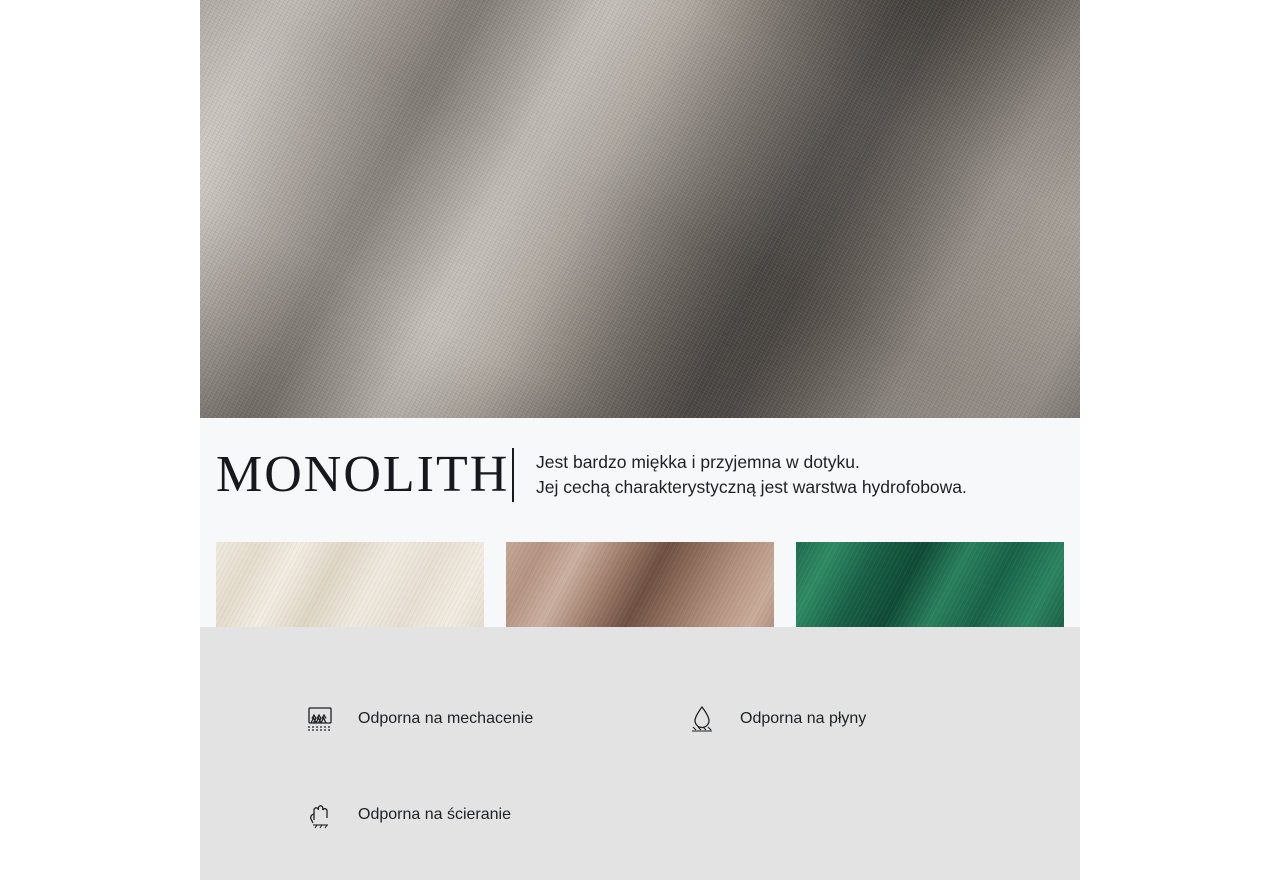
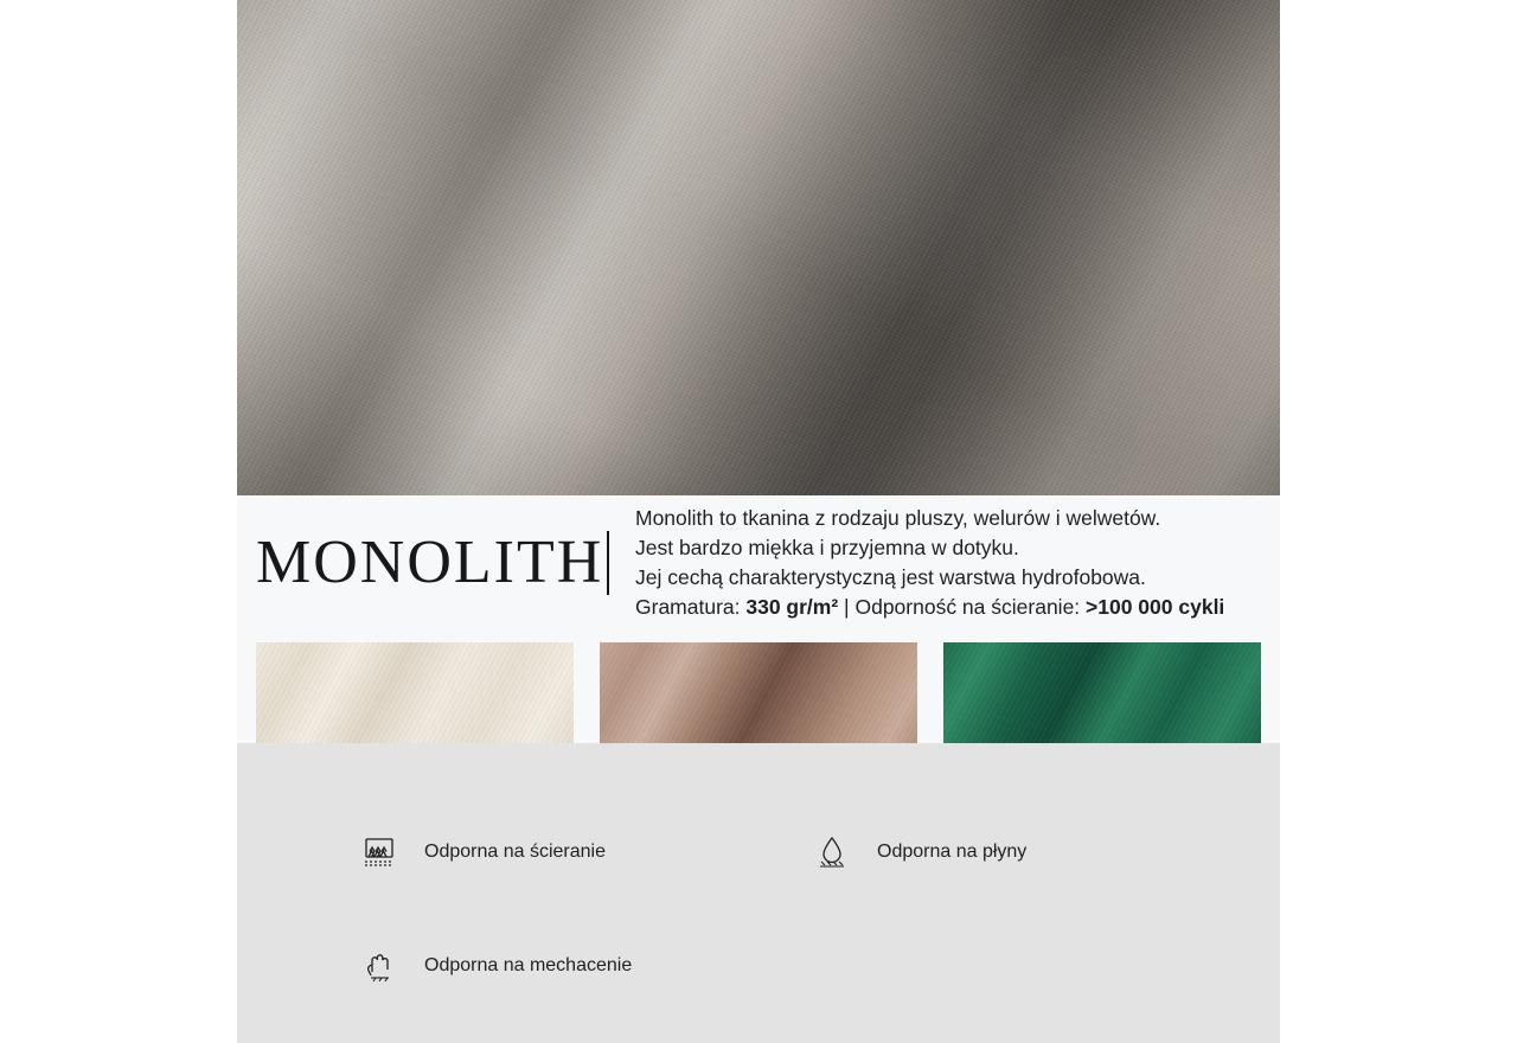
  MONOLITH
+ Monolith to tkanina z rodzaju pluszy, welurów i welwetów.
  Jest bardzo miękka i przyjemna w dotyku.
  Jej cechą charakterystyczną jest warstwa hydrofobowa.
+ Gramatura: 330 gr/m² | Odporność na ścieranie: >100 000 cykli
- Odporna na mechacenie
+ Odporna na ścieranie
  Odporna na płyny
- Odporna na ścieranie
+ Odporna na mechacenie
